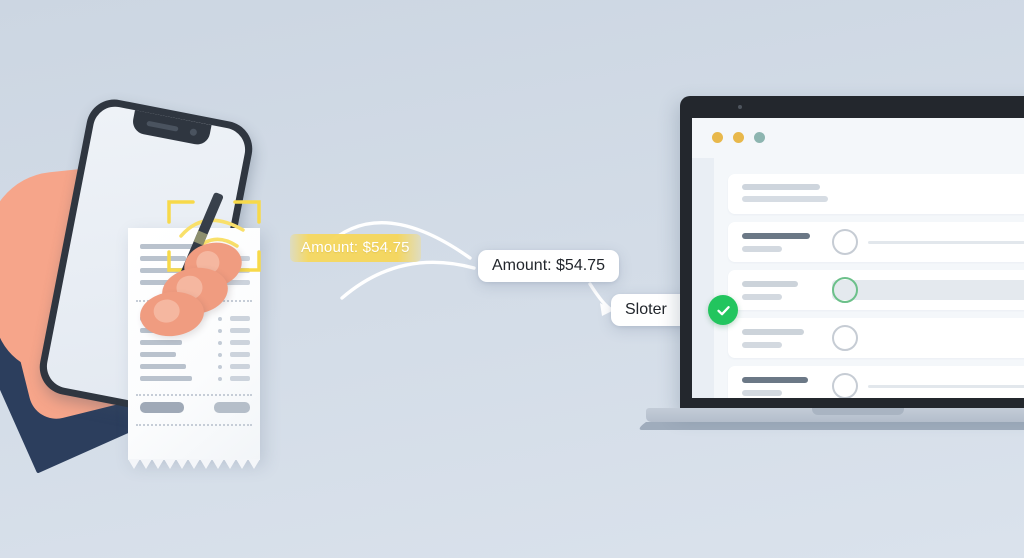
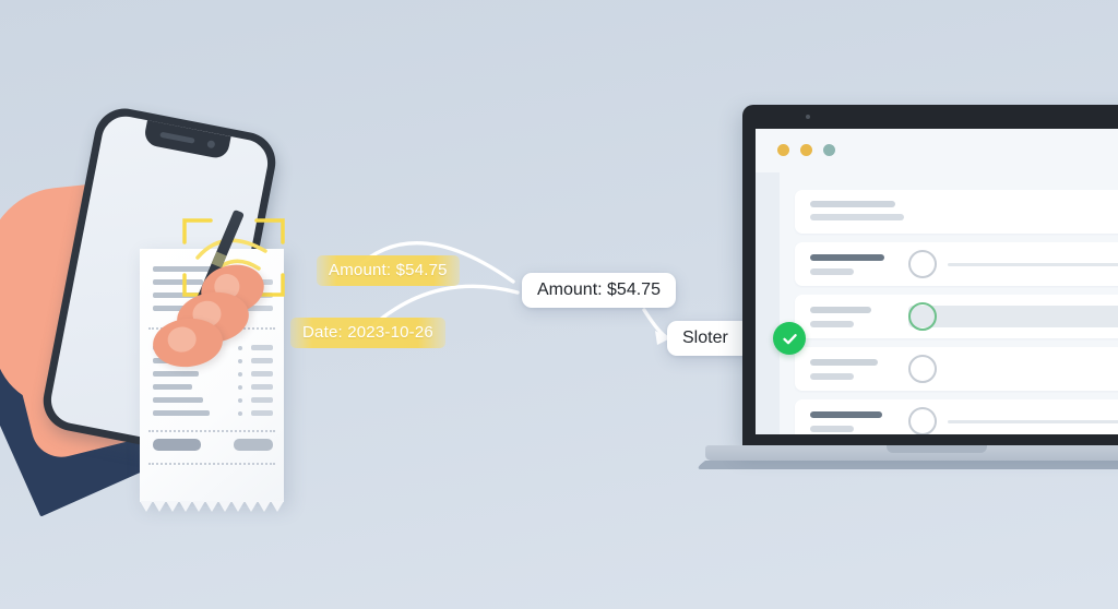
  Amount: $54.75
+ Date: 2023-10-26
  Amount: $54.75
  Sloter
